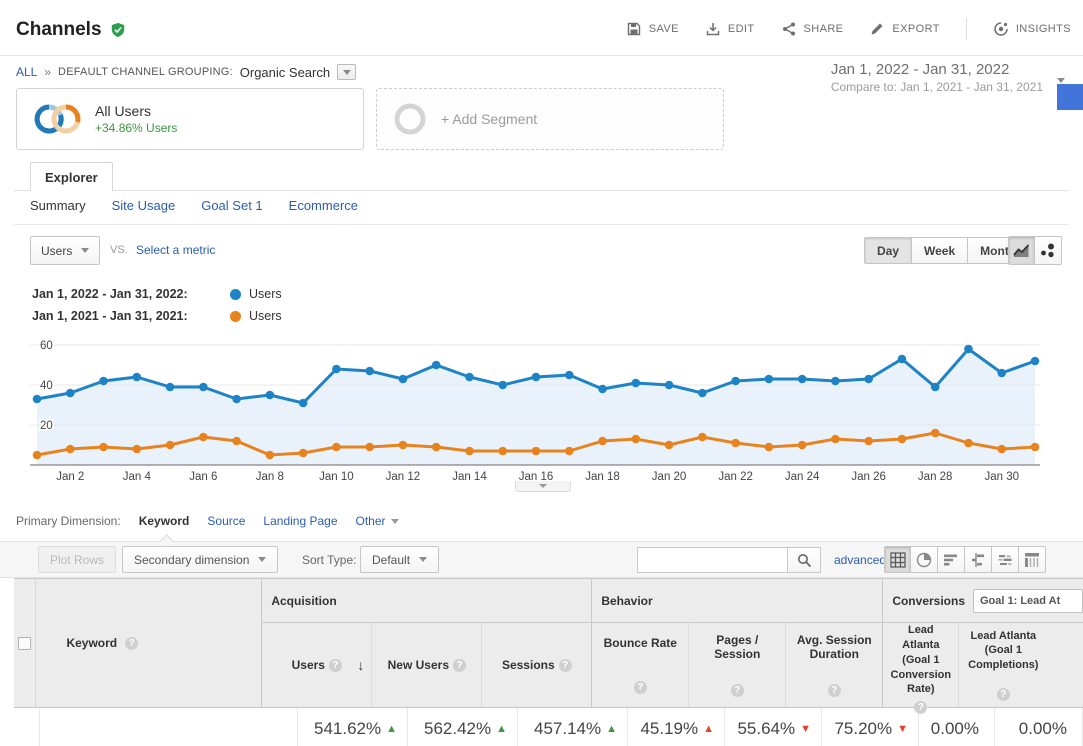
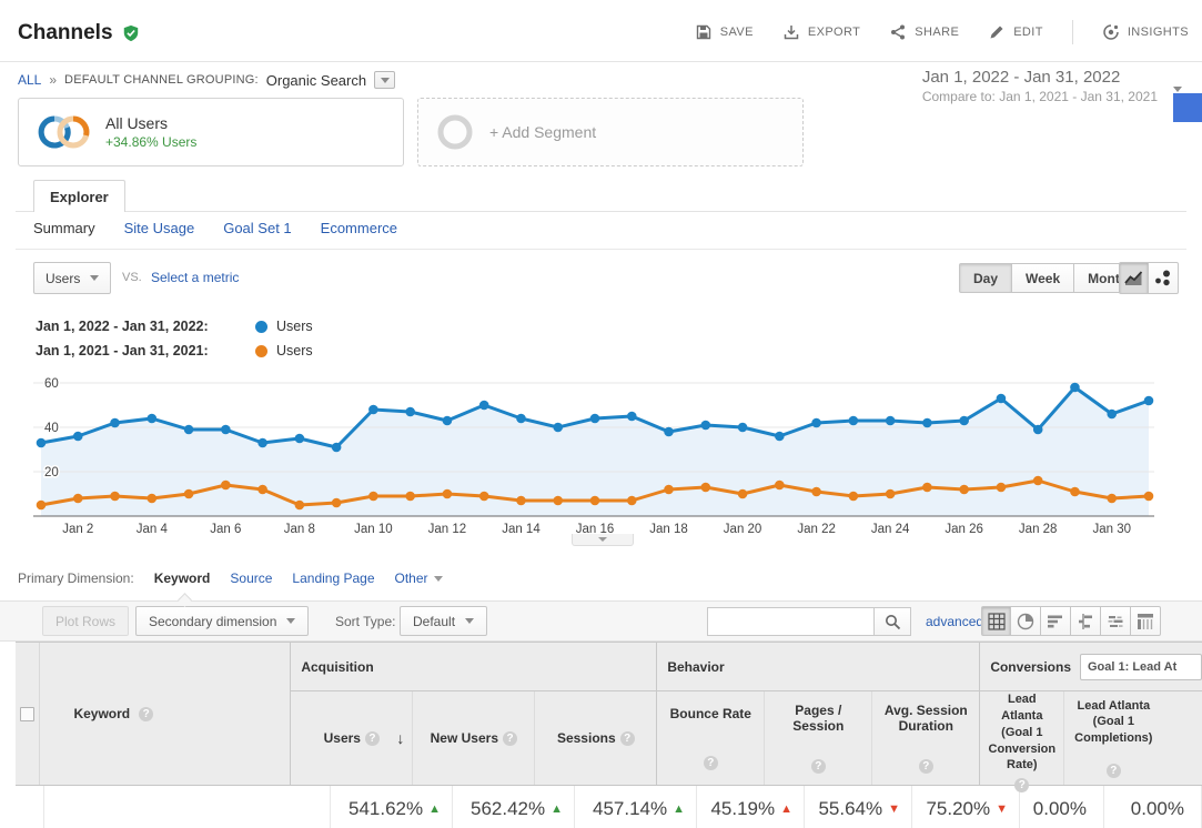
  Channels
  SAVE
- EDIT
+ EXPORT
  SHARE
- EXPORT
+ EDIT
  INSIGHTS
  ALL
  »
  DEFAULT CHANNEL GROUPING:
  Organic Search
  Jan 1, 2022 - Jan 31, 2022
  Compare to: Jan 1, 2021 - Jan 31, 2021
  All Users
  +34.86% Users
  + Add Segment
  Explorer
  Summary
  Site Usage
  Goal Set 1
  Ecommerce
  Users
  VS.
  Select a metric
  Day
  Week
  Mont
  Jan 1, 2022 - Jan 31, 2022:
  Users
  Jan 1, 2021 - Jan 31, 2021:
  Users
  20
  40
  60
  Jan 2
  Jan 4
  Jan 6
  Jan 8
  Jan 10
  Jan 12
  Jan 14
  Jan 16
  Jan 18
  Jan 20
  Jan 22
  Jan 24
  Jan 26
  Jan 28
  Jan 30
  Primary Dimension:
  Keyword
  Source
  Landing Page
  Other
  Plot Rows
  Secondary dimension
  Sort Type:
  Default
  advanced
  Keyword
  Acquisition
  Behavior
  Conversions
  Goal 1: Lead At
  Users
  ↓
  New Users
  Sessions
  Bounce Rate
  Pages / Session
  Avg. Session Duration
  Lead Atlanta (Goal 1 Conversion Rate)
  Lead Atlanta (Goal 1 Completions)
  541.62%
  ▲
  562.42%
  ▲
  457.14%
  ▲
  45.19%
  ▲
  55.64%
  ▼
  75.20%
  ▼
  0.00%
  0.00%
